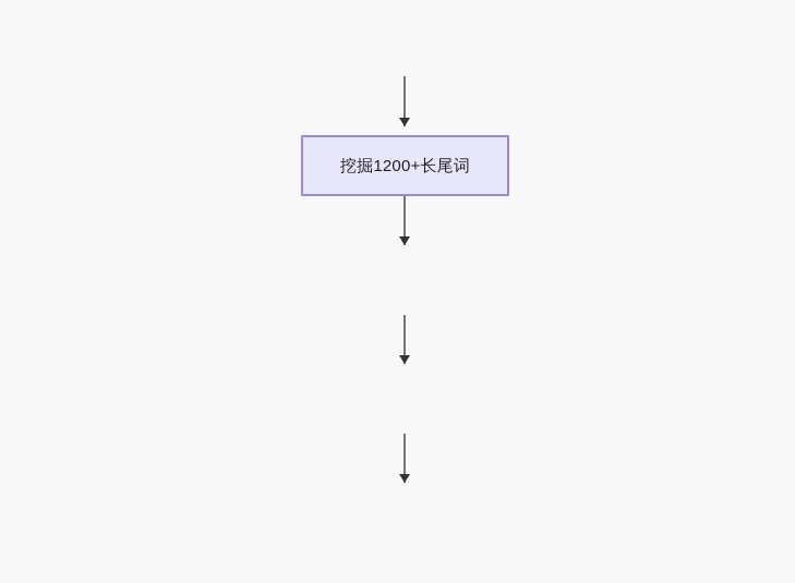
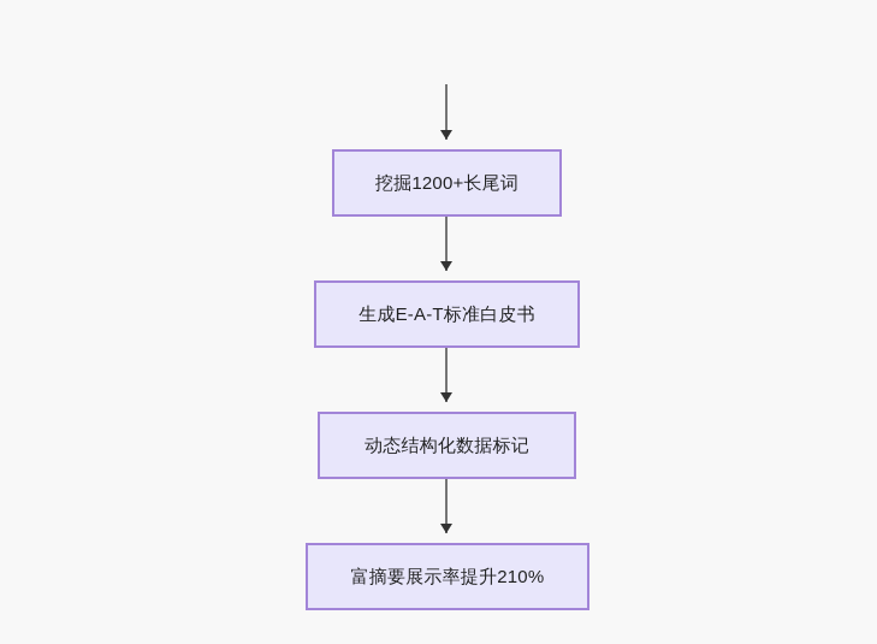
  挖掘1200+长尾词
+ 生成E-A-T标准白皮书
+ 动态结构化数据标记
+ 富摘要展示率提升210%
